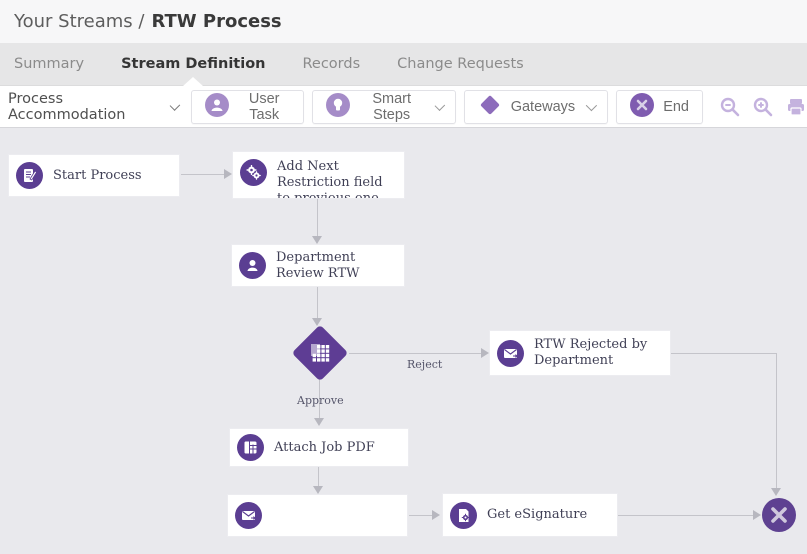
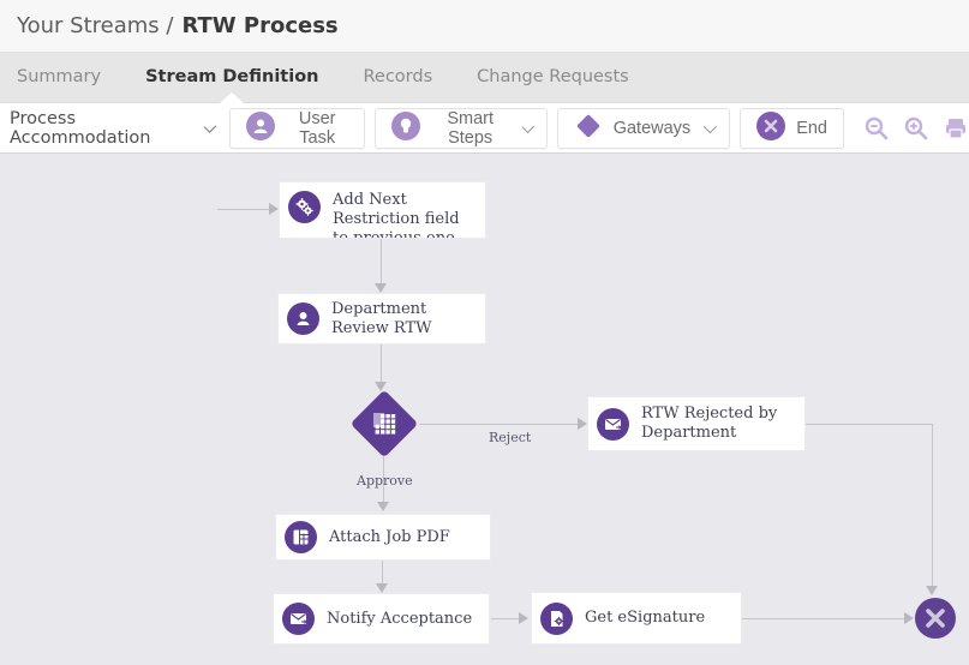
  Your Streams /
  RTW Process
  Summary
  Stream Definition
  Records
  Change Requests
  Process Accommodation
  User Task
  Smart Steps
  Gateways
  End
  Reject
  Approve
- Start Process
  Department Review RTW
  RTW Rejected by Department
  Attach Job PDF
+ Notify Acceptance
  Get eSignature
